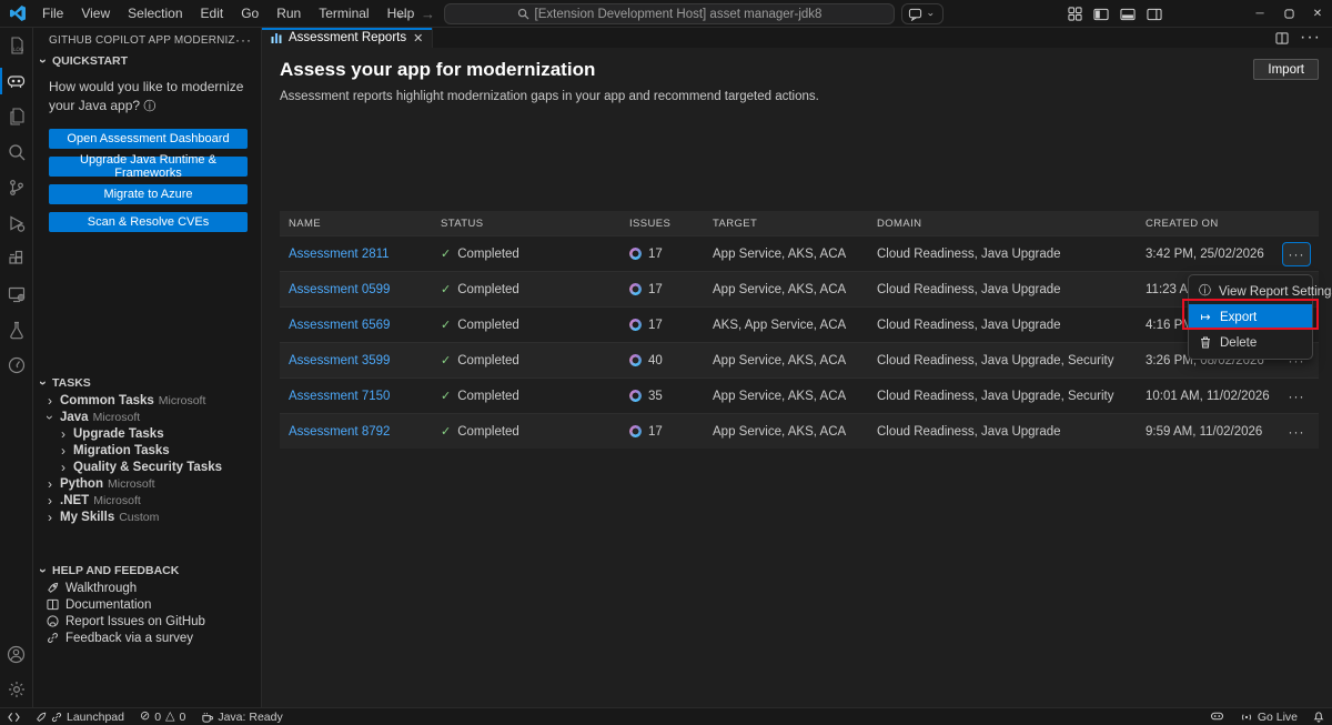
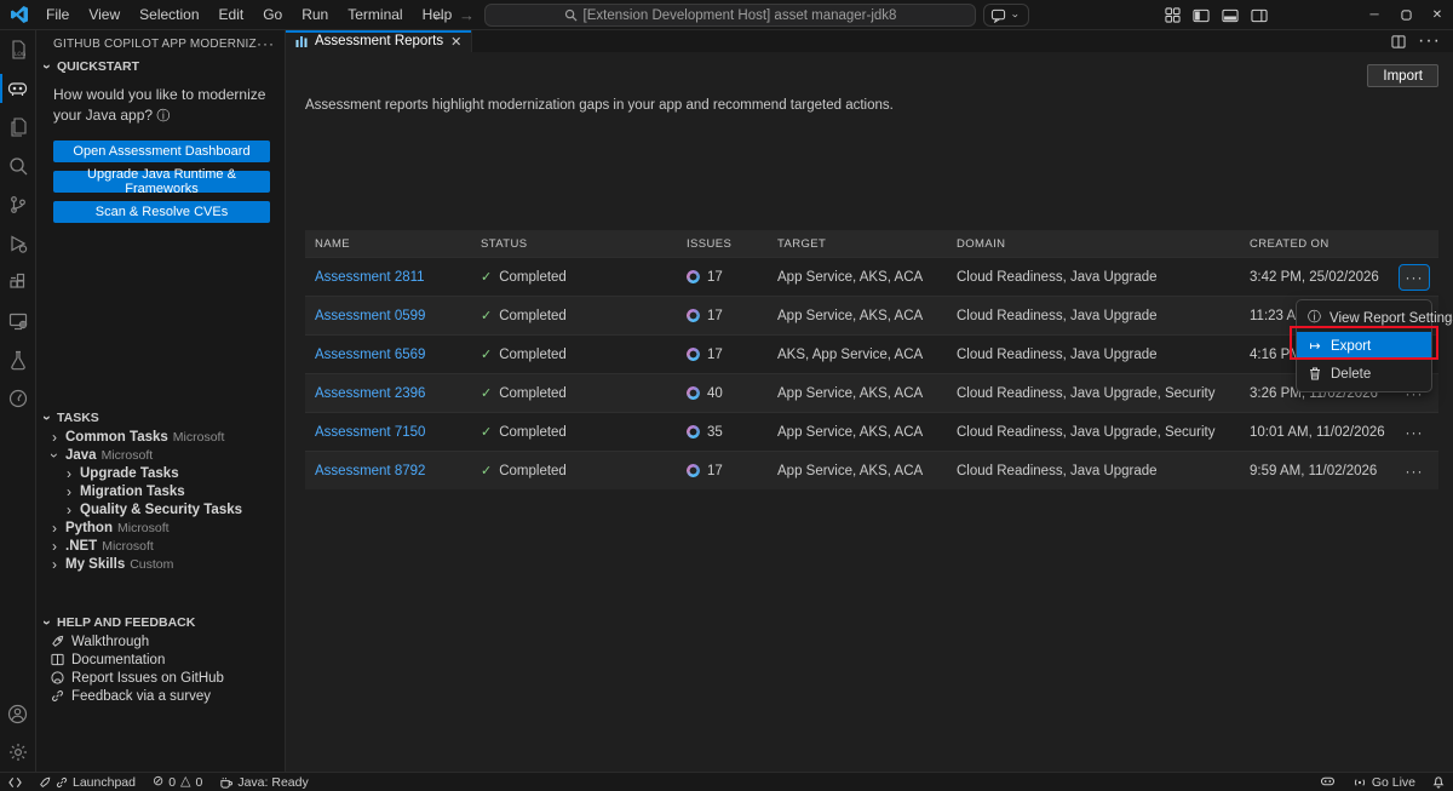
  File
  View
  Selection
  Edit
  Go
  Run
  Terminal
  Help
  ←
  →
  [Extension Development Host] asset manager-jdk8
  ─
  ✕
  GITHUB COPILOT APP MODERNIZ
  ···
  QUICKSTART
  How would you like to modernize your Java app? ⓘ
  Open Assessment Dashboard
  Upgrade Java Runtime & Frameworks
- Migrate to Azure
  Scan & Resolve CVEs
  TASKS
  ›
  Common Tasks
  Microsoft
  Java
  Microsoft
  ›
  Upgrade Tasks
  ›
  Migration Tasks
  ›
  Quality & Security Tasks
  ›
  Python
  Microsoft
  ›
  .NET
  Microsoft
  ›
  My Skills
  Custom
  HELP AND FEEDBACK
  Walkthrough
  Documentation
  Report Issues on GitHub
  Feedback via a survey
  Assessment Reports
  ✕
  ···
- Assess your app for modernization
  Assessment reports highlight modernization gaps in your app and recommend targeted actions.
  Import
  NAME
  STATUS
  ISSUES
  TARGET
  DOMAIN
  CREATED ON
  Assessment 2811
  ✓
  Completed
  17
  App Service, AKS, ACA
  Cloud Readiness, Java Upgrade
  3:42 PM, 25/02/2026
  ···
  Assessment 0599
  ✓
  Completed
  17
  App Service, AKS, ACA
  Cloud Readiness, Java Upgrade
  11:23 A
  Assessment 6569
  ✓
  Completed
  17
  AKS, App Service, ACA
  Cloud Readiness, Java Upgrade
  4:16 P
- Assessment 3599
+ Assessment 2396
  ✓
  Completed
  40
  App Service, AKS, ACA
  Cloud Readiness, Java Upgrade, Security
- 3:26 PM, 08/02/2026
+ 3:26 PM, 11/02/2026
  ···
  Assessment 7150
  ✓
  Completed
  35
  App Service, AKS, ACA
  Cloud Readiness, Java Upgrade, Security
  10:01 AM, 11/02/2026
  ···
  Assessment 8792
  ✓
  Completed
  17
  App Service, AKS, ACA
  Cloud Readiness, Java Upgrade
  9:59 AM, 11/02/2026
  ···
  ⓘ
  View Report Setting
  ↦
  Export
  Delete
  Launchpad
  ⊘
  0
  △
  0
  Java: Ready
  Go Live
